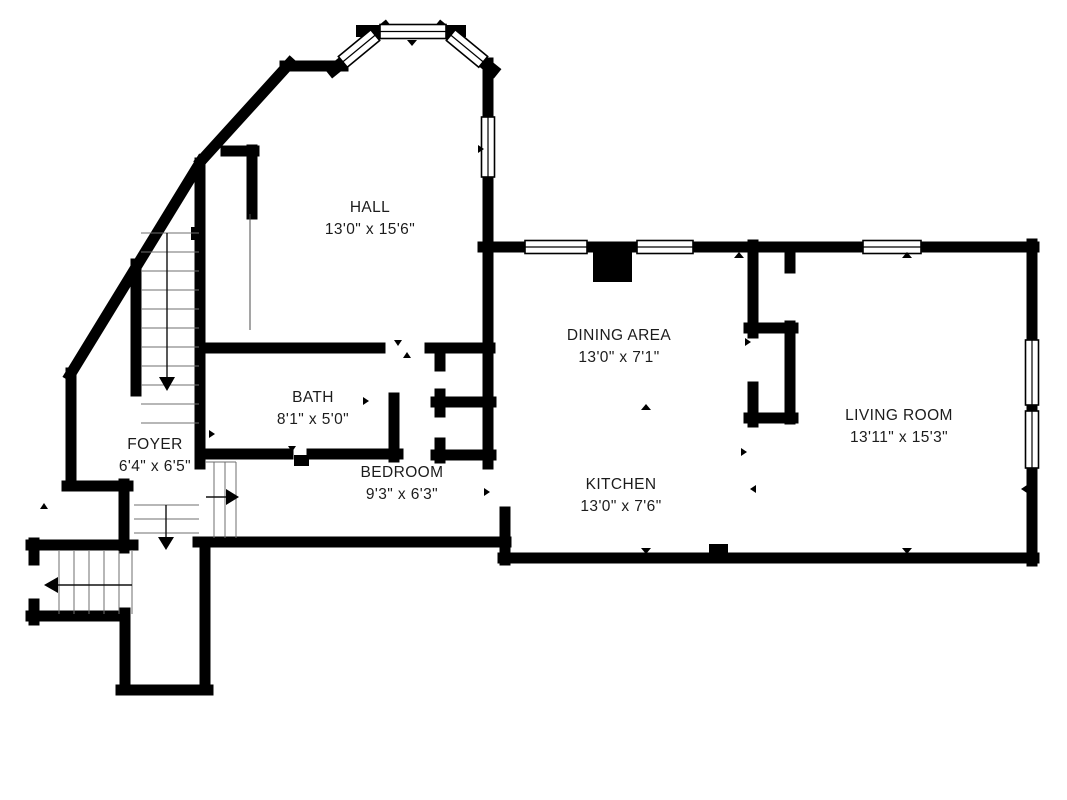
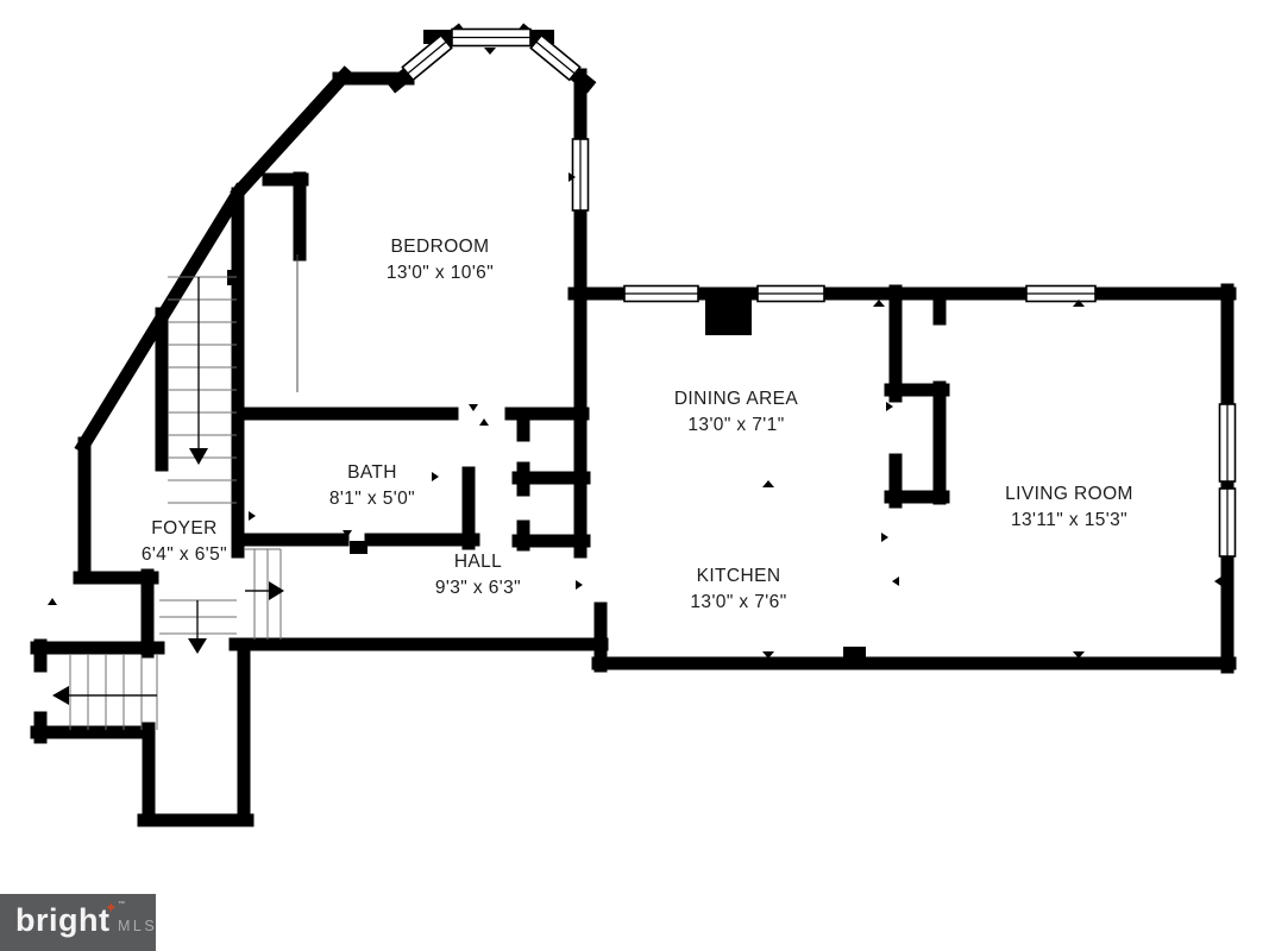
- HALL
+ BEDROOM
- 13'0" x 15'6"
+ 13'0" x 10'6"
  BATH
  8'1" x 5'0"
  FOYER
  6'4" x 6'5"
- BEDROOM
+ HALL
  9'3" x 6'3"
  DINING AREA
  13'0" x 7'1"
  KITCHEN
  13'0" x 7'6"
  LIVING ROOM
  13'11" x 15'3"
+ bright
+ ✦
+ MLS
